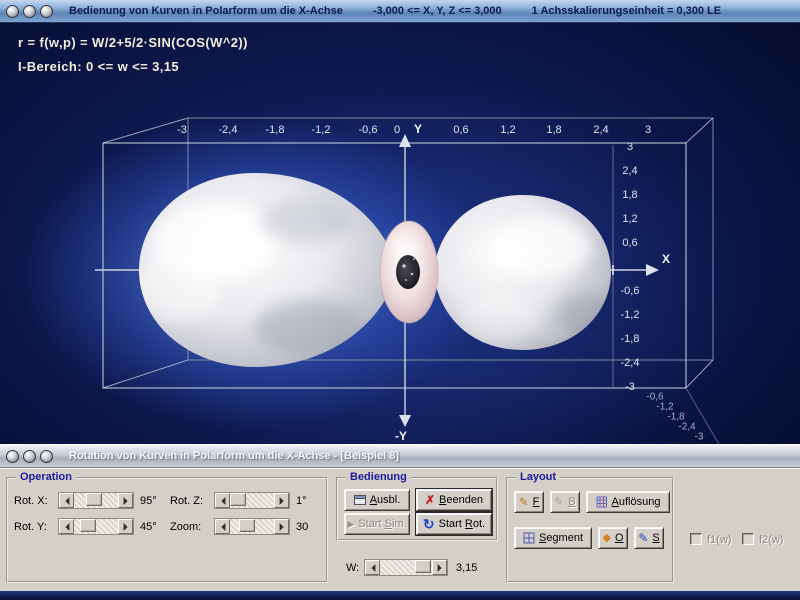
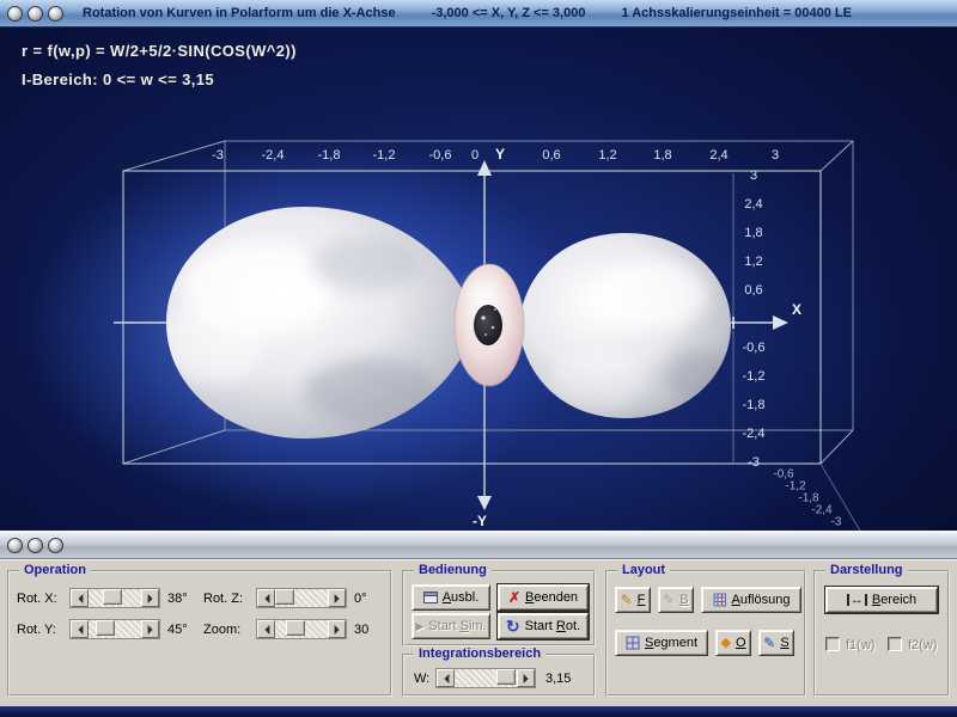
- Bedienung von Kurven in Polarform um die X-Achse
+ Rotation von Kurven in Polarform um die X-Achse
  -3,000 <= X, Y, Z <= 3,000
- 1 Achsskalierungseinheit = 0,300 LE
+ 1 Achsskalierungseinheit = 00400 LE
  r = f(w,p) = W/2+5/2·SIN(COS(W^2))
  I-Bereich: 0 <= w <= 3,15
  -3
  -2,4
  -1,8
  -1,2
  -0,6
  0
  0,6
  1,2
  1,8
  2,4
  3
  Y
  X
  -Y
  3
  2,4
  1,8
  1,2
  0,6
  -0,6
  -1,2
  -1,8
  -2,4
  -3
  -0,6
  -1,2
  -1,8
  -2,4
  -3
- Rotation von Kurven in Polarform um die X-Achse - [Beispiel 8]
  Operation
  Rot. X:
- 95°
+ 38°
  Rot. Z:
- 1°
+ 0°
  Rot. Y:
  45°
  Zoom:
  30
  Bedienung
  Ausbl.
  ✗
  Beenden
  ▶
  Start Sim.
  ↻
  Start Rot.
+ Integrationsbereich
  W:
  3,15
  Layout
  ✎
  F
  ✎
  B
  Auflösung
  Segment
  ◆
  O
  ✎
  S
+ Darstellung
+ ↔
+ Bereich
  f1(w)
  f2(w)
